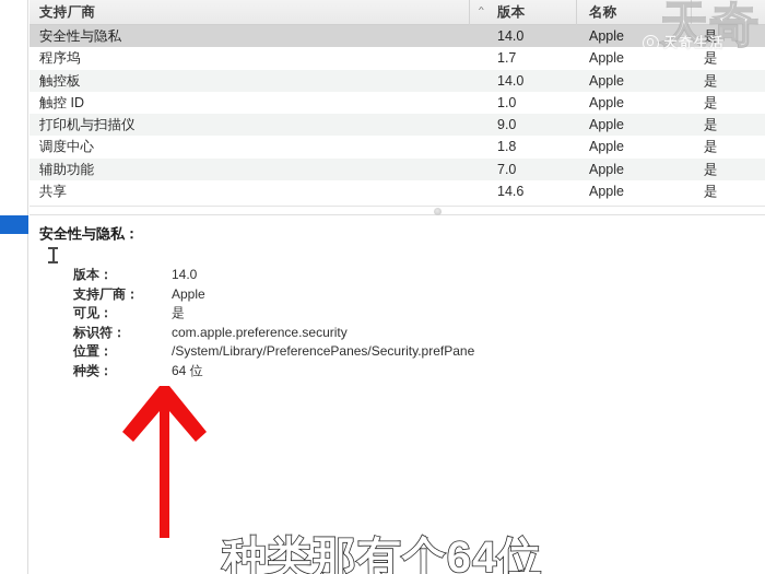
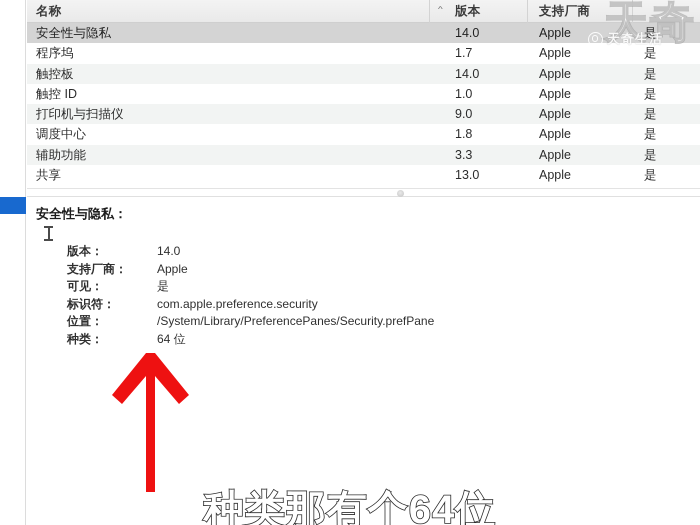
- 支持厂商
+ 名称
  ^
  版本
- 名称
+ 支持厂商
  安全性与隐私
  14.0
  Apple
  是
  程序坞
  1.7
  Apple
  是
  触控板
  14.0
  Apple
  是
  触控 ID
  1.0
  Apple
  是
  打印机与扫描仪
  9.0
  Apple
  是
  调度中心
  1.8
  Apple
  是
  辅助功能
- 7.0
+ 3.3
  Apple
  是
  共享
- 14.6
+ 13.0
  Apple
  是
  安全性与隐私：
  版本：
  14.0
  支持厂商：
  Apple
  可见：
  是
  标识符：
  com.apple.preference.security
  位置：
  /System/Library/PreferencePanes/Security.prefPane
  种类：
  64 位
  种类那有个64位
  天奇
  天奇生活
